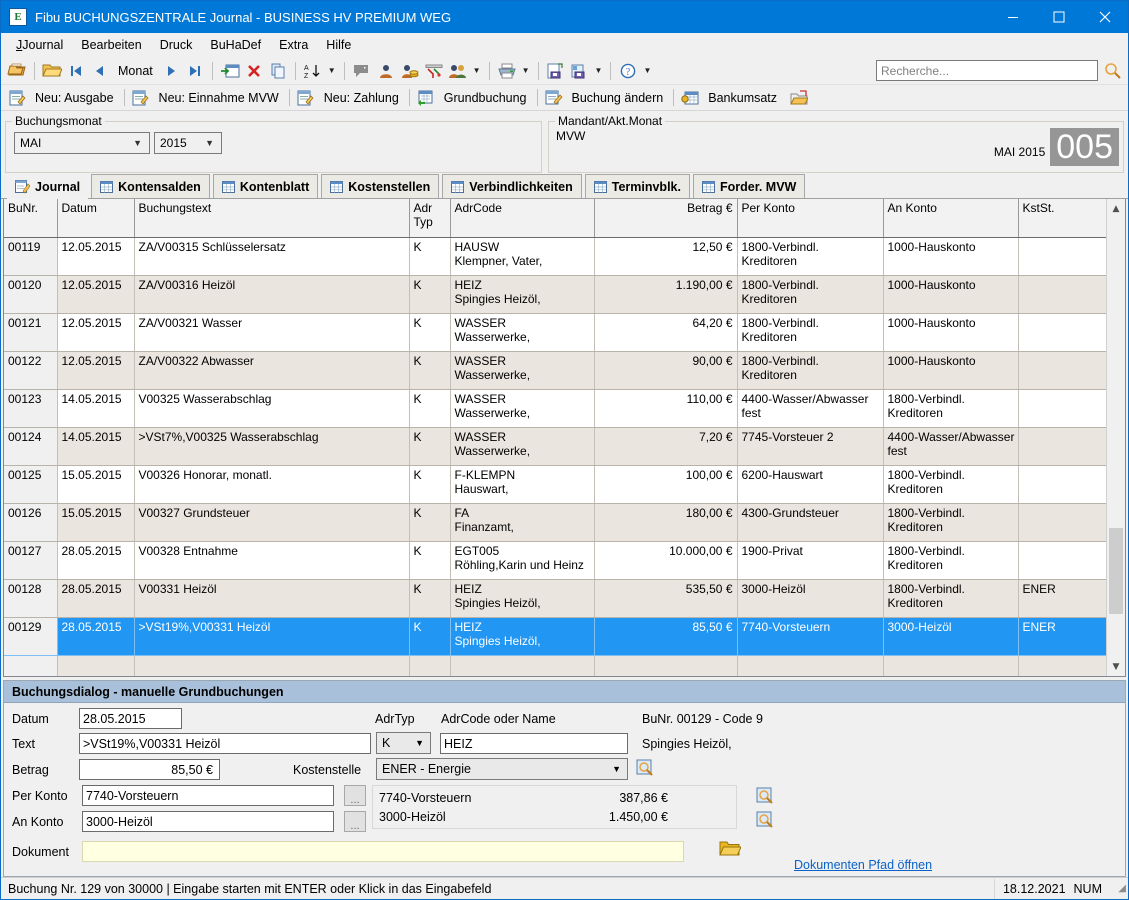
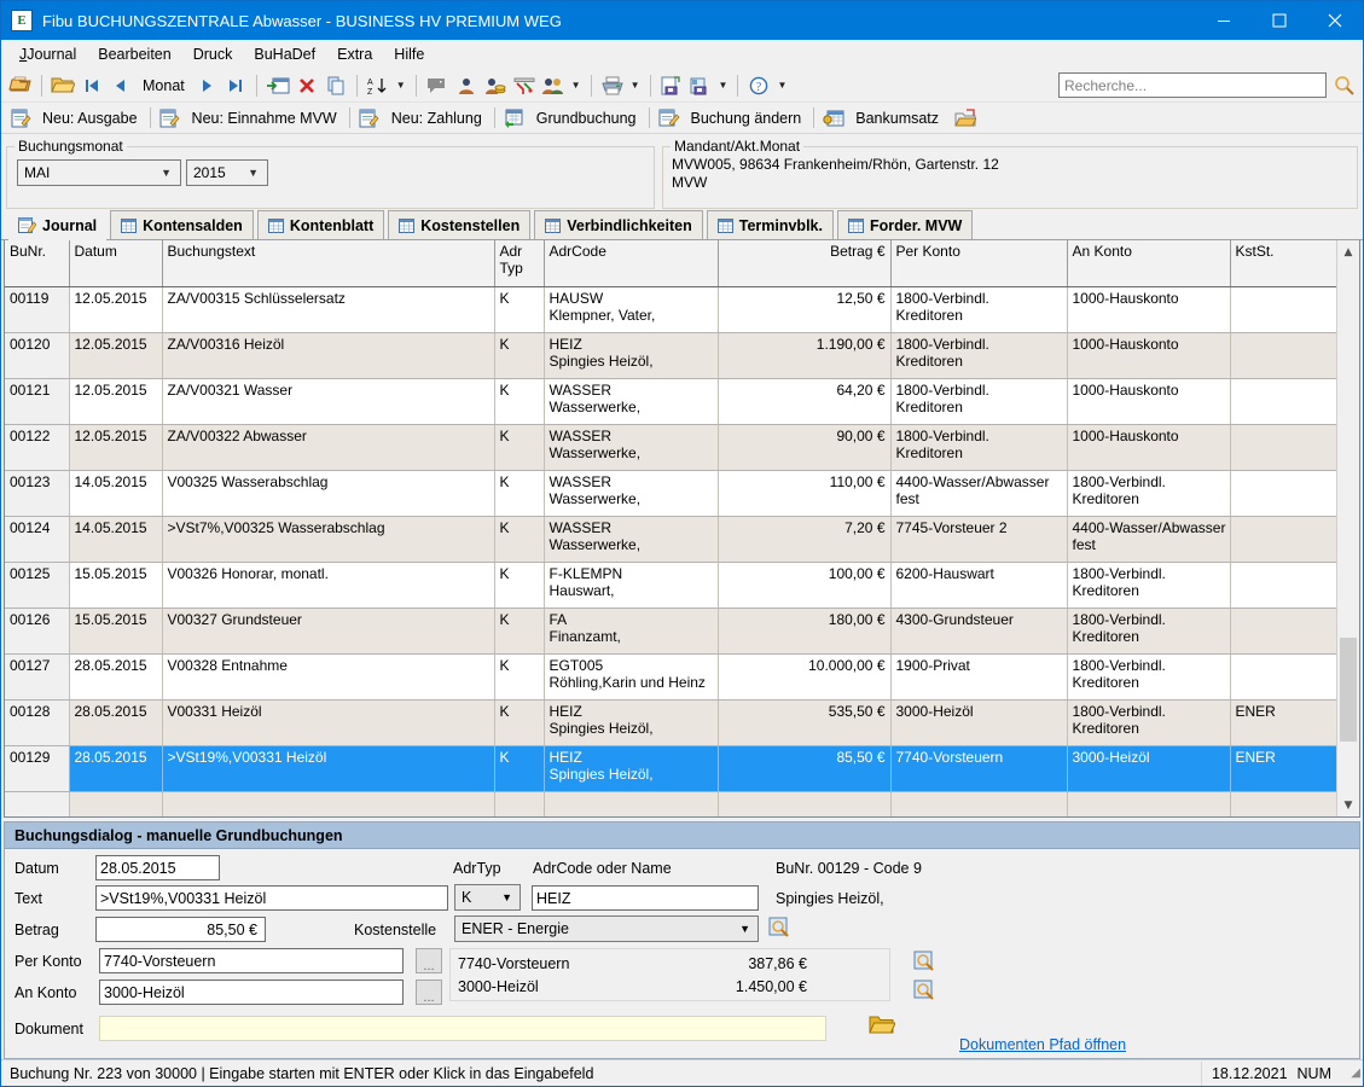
  E
- Fibu BUCHUNGSZENTRALE Journal - BUSINESS HV PREMIUM WEG
+ Fibu BUCHUNGSZENTRALE Abwasser - BUSINESS HV PREMIUM WEG
  JJournal
  Bearbeiten
  Druck
  BuHaDef
  Extra
  Hilfe
  Monat
  ▼
  ▼
  ▼
  ▼
  ?
  ▼
  Recherche...
  Neu: Ausgabe
  Neu: Einnahme MVW
  Neu: Zahlung
  Grundbuchung
  Buchung ändern
  Bankumsatz
  Buchungsmonat
  MAI
  ▼
  2015
  ▼
  Mandant/Akt.Monat
+ MVW005, 98634 Frankenheim/Rhön, Gartenstr. 12
  MVW
- MAI 2015
- 005
  Journal
  Kontensalden
  Kontenblatt
  Kostenstellen
  Verbindlichkeiten
  Terminvblk.
  Forder. MVW
  BuNr.	Datum	Buchungstext	Adr Typ	AdrCode	Betrag €	Per Konto	An Konto	KstSt.
  00119	12.05.2015	ZA/V00315 Schlüsselersatz	K	HAUSWKlempner, Vater,	12,50 €	1800-Verbindl.Kreditoren	1000-Hauskonto
  00120	12.05.2015	ZA/V00316 Heizöl	K	HEIZSpingies Heizöl,	1.190,00 €	1800-Verbindl.Kreditoren	1000-Hauskonto
  00121	12.05.2015	ZA/V00321 Wasser	K	WASSERWasserwerke,	64,20 €	1800-Verbindl.Kreditoren	1000-Hauskonto
  00122	12.05.2015	ZA/V00322 Abwasser	K	WASSERWasserwerke,	90,00 €	1800-Verbindl.Kreditoren	1000-Hauskonto
  00123	14.05.2015	V00325 Wasserabschlag	K	WASSERWasserwerke,	110,00 €	4400-Wasser/Abwasserfest	1800-Verbindl.Kreditoren
  00124	14.05.2015	>VSt7%,V00325 Wasserabschlag	K	WASSERWasserwerke,	7,20 €	7745-Vorsteuer 2	4400-Wasser/Abwasserfest
  00125	15.05.2015	V00326 Honorar, monatl.	K	F-KLEMPNHauswart,	100,00 €	6200-Hauswart	1800-Verbindl.Kreditoren
  00126	15.05.2015	V00327 Grundsteuer	K	FAFinanzamt,	180,00 €	4300-Grundsteuer	1800-Verbindl.Kreditoren
  00127	28.05.2015	V00328 Entnahme	K	EGT005Röhling,Karin und Heinz	10.000,00 €	1900-Privat	1800-Verbindl.Kreditoren
  00128	28.05.2015	V00331 Heizöl	K	HEIZSpingies Heizöl,	535,50 €	3000-Heizöl	1800-Verbindl.Kreditoren	ENER
  00129	28.05.2015	>VSt19%,V00331 Heizöl	K	HEIZSpingies Heizöl,	85,50 €	7740-Vorsteuern	3000-Heizöl	ENER
  ▲
  ▼
  Buchungsdialog - manuelle Grundbuchungen
  Datum
  28.05.2015
  Text
  >VSt19%,V00331 Heizöl
  Betrag
  85,50 €
  Kostenstelle
  Per Konto
  7740-Vorsteuern
  ...
  An Konto
  3000-Heizöl
  ...
  Dokument
  AdrTyp
  AdrCode oder Name
  K
  ▼
  HEIZ
  ENER - Energie
  ▼
  BuNr. 00129 - Code 9
  Spingies Heizöl,
  7740-Vorsteuern
  387,86 €
  3000-Heizöl
  1.450,00 €
  Dokumenten Pfad öffnen
- Buchung Nr. 129 von 30000 | Eingabe starten mit ENTER oder Klick in das Eingabefeld
+ Buchung Nr. 223 von 30000 | Eingabe starten mit ENTER oder Klick in das Eingabefeld
  18.12.2021
  NUM
  ◢
